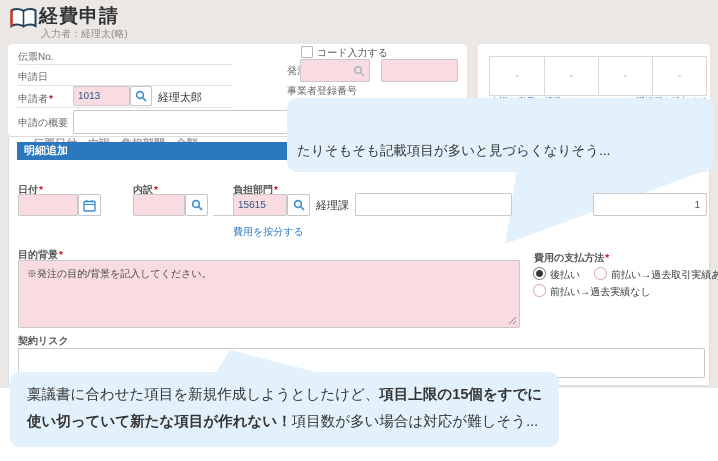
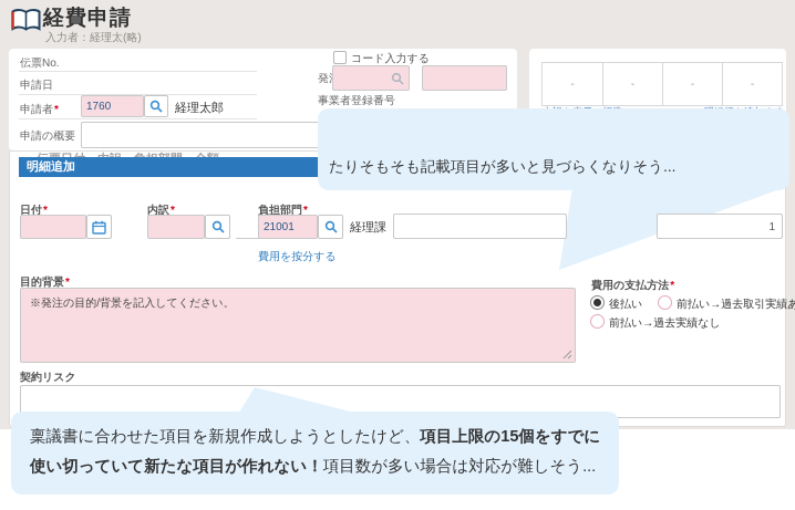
  経費申請
  入力者：経理太(略)
  伝票No.
  申請日
  申請者*
- 1013
+ 1760
  経理太郎
  申請の概要
  コード入力する
  事業者登録番号
  -
  -
  -
  -
  明細追加
  日付*
  内訳*
  負担部門*
- 15615
+ 21001
  経理課
  費用を按分する
  1
  目的背景*
  ※発注の目的/背景を記入してください。
  費用の支払方法*
  後払い
  前払い→過去取引実績あ
  前払い→過去実績なし
  契約リスク
  たりそもそも記載項目が多いと見づらくなりそう...
  稟議書に合わせた項目を新規作成しようとしたけど、項目上限の15個をすでに
  使い切っていて新たな項目が作れない！項目数が多い場合は対応が難しそう...
